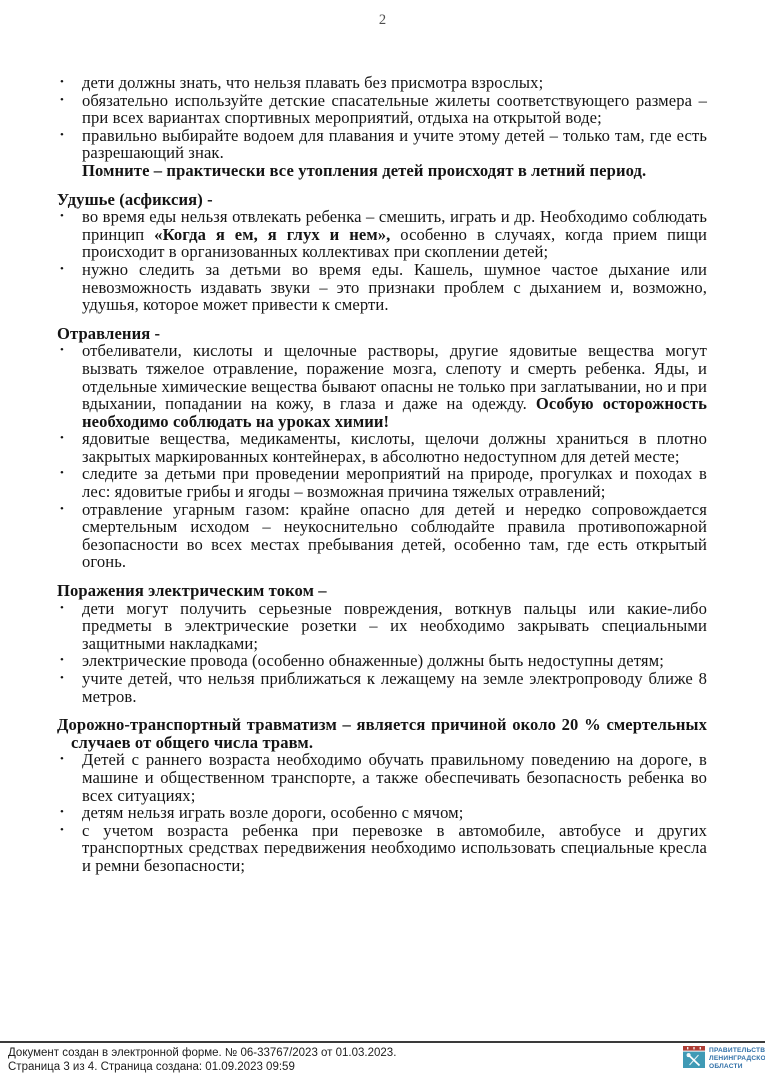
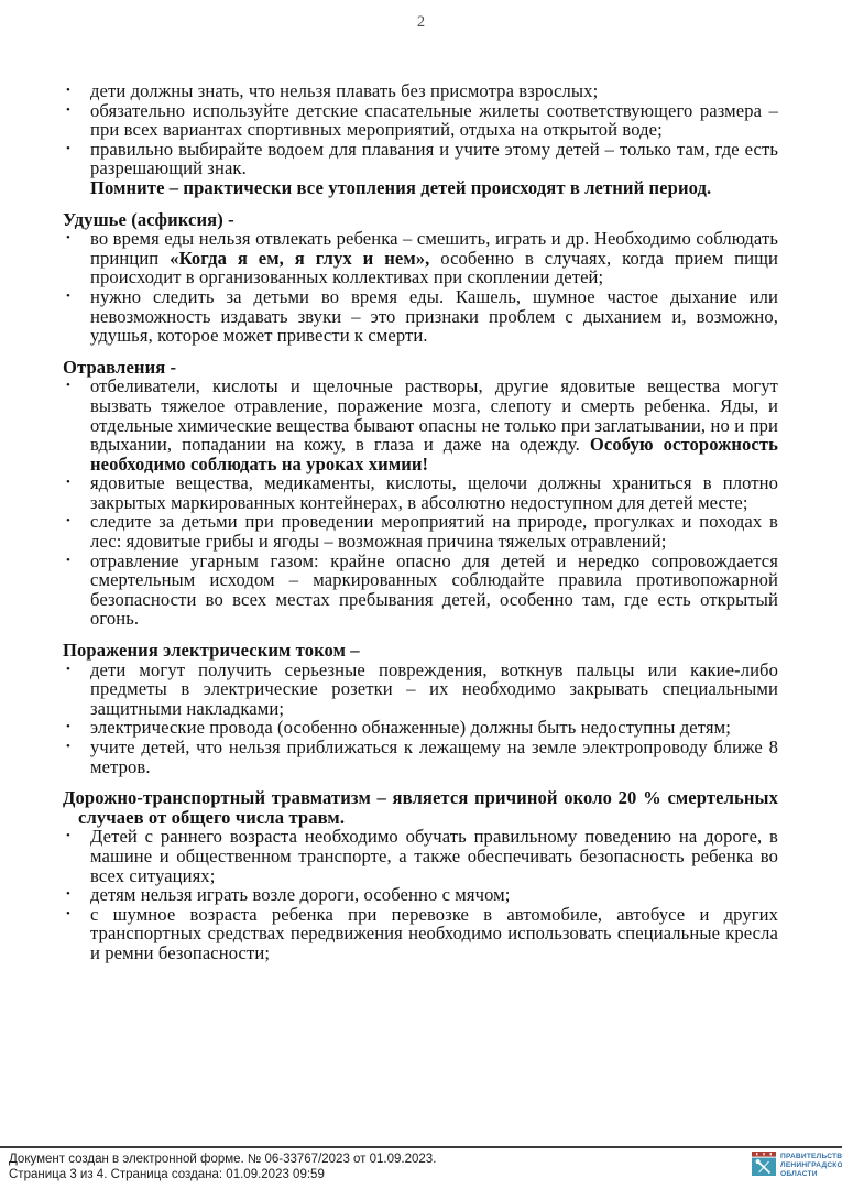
  2
  •
  дети должны знать, что нельзя плавать без присмотра взрослых;
  •
  обязательно используйте детские спасательные жилеты соответствующего размера – при всех вариантах спортивных мероприятий, отдыха на открытой воде;
  •
  правильно выбирайте водоем для плавания и учите этому детей – только там, где есть разрешающий знак.
  Помните – практически все утопления детей происходят в летний период.
  Удушье (асфиксия) -
  •
  во время еды нельзя отвлекать ребенка – смешить, играть и др. Необходимо соблюдать принцип «Когда я ем, я глух и нем», особенно в случаях, когда прием пищи происходит в организованных коллективах при скоплении детей;
  •
  нужно следить за детьми во время еды. Кашель, шумное частое дыхание или невозможность издавать звуки – это признаки проблем с дыханием и, возможно, удушья, которое может привести к смерти.
  Отравления -
  •
  отбеливатели, кислоты и щелочные растворы, другие ядовитые вещества могут вызвать тяжелое отравление, поражение мозга, слепоту и смерть ребенка. Яды, и отдельные химические вещества бывают опасны не только при заглатывании, но и при вдыхании, попадании на кожу, в глаза и даже на одежду. Особую осторожность необходимо соблюдать на уроках химии!
  •
  ядовитые вещества, медикаменты, кислоты, щелочи должны храниться в плотно закрытых маркированных контейнерах, в абсолютно недоступном для детей месте;
  •
  следите за детьми при проведении мероприятий на природе, прогулках и походах в лес: ядовитые грибы и ягоды – возможная причина тяжелых отравлений;
  •
- отравление угарным газом: крайне опасно для детей и нередко сопровождается смертельным исходом – неукоснительно соблюдайте правила противопожарной безопасности во всех местах пребывания детей, особенно там, где есть открытый огонь.
+ отравление угарным газом: крайне опасно для детей и нередко сопровождается смертельным исходом – маркированных соблюдайте правила противопожарной безопасности во всех местах пребывания детей, особенно там, где есть открытый огонь.
  Поражения электрическим током –
  •
  дети могут получить серьезные повреждения, воткнув пальцы или какие-либо предметы в электрические розетки – их необходимо закрывать специальными защитными накладками;
  •
  электрические провода (особенно обнаженные) должны быть недоступны детям;
  •
  учите детей, что нельзя приближаться к лежащему на земле электропроводу ближе 8 метров.
  Дорожно-транспортный травматизм – является причиной около 20 % смертельных случаев от общего числа травм.
  •
  Детей с раннего возраста необходимо обучать правильному поведению на дороге, в машине и общественном транспорте, а также обеспечивать безопасность ребенка во всех ситуациях;
  •
  детям нельзя играть возле дороги, особенно с мячом;
  •
- с учетом возраста ребенка при перевозке в автомобиле, автобусе и других транспортных средствах передвижения необходимо использовать специальные кресла и ремни безопасности;
+ с шумное возраста ребенка при перевозке в автомобиле, автобусе и других транспортных средствах передвижения необходимо использовать специальные кресла и ремни безопасности;
- Документ создан в электронной форме. № 06-33767/2023 от 01.03.2023.
+ Документ создан в электронной форме. № 06-33767/2023 от 01.09.2023.
  Страница 3 из 4. Страница создана: 01.09.2023 09:59
